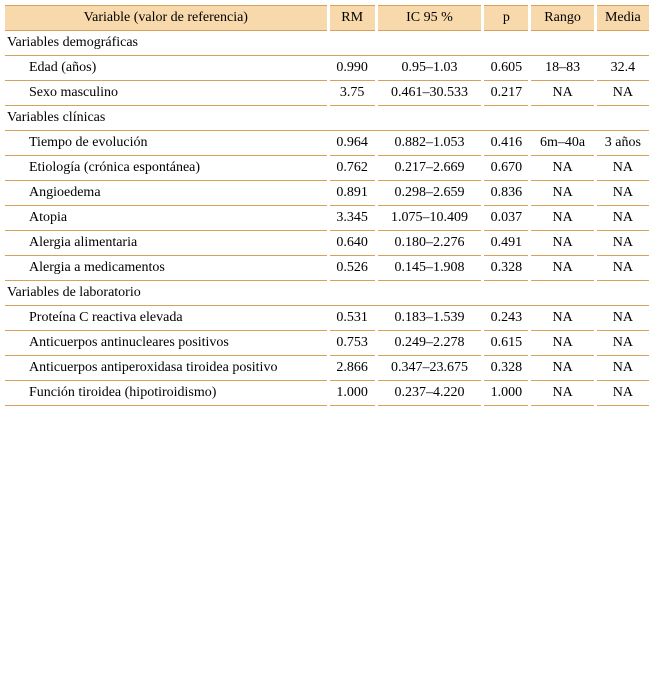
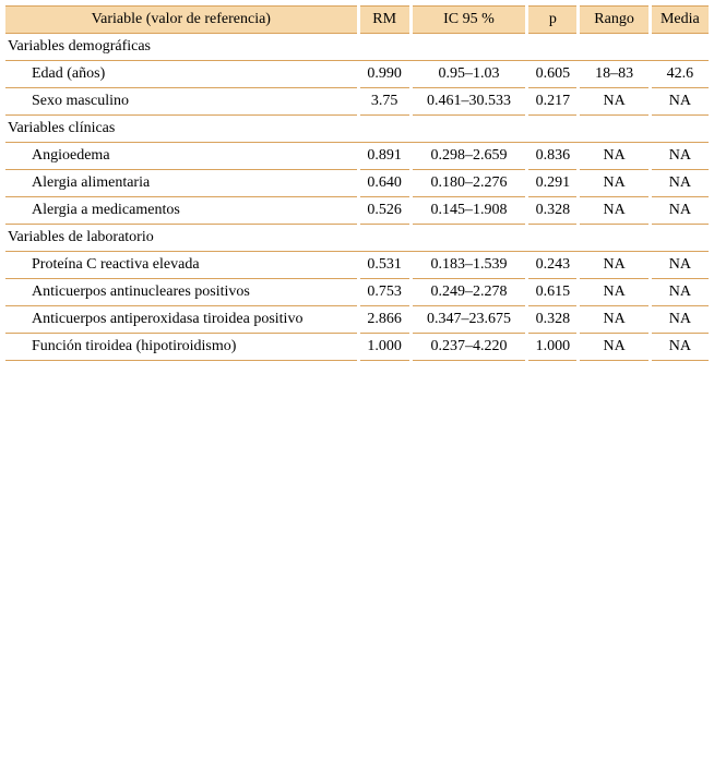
  Variable (valor de referencia)	RM	IC 95 %	p	Rango	Media
  Variables demográficas
- Edad (años)	0.990	0.95–1.03	0.605	18–83	32.4
+ Edad (años)	0.990	0.95–1.03	0.605	18–83	42.6
  Sexo masculino	3.75	0.461–30.533	0.217	NA	NA
  Variables clínicas
- Tiempo de evolución	0.964	0.882–1.053	0.416	6m–40a	3 años
- Etiología (crónica espontánea)	0.762	0.217–2.669	0.670	NA	NA
  Angioedema	0.891	0.298–2.659	0.836	NA	NA
- Atopia	3.345	1.075–10.409	0.037	NA	NA
- Alergia alimentaria	0.640	0.180–2.276	0.491	NA	NA
+ Alergia alimentaria	0.640	0.180–2.276	0.291	NA	NA
  Alergia a medicamentos	0.526	0.145–1.908	0.328	NA	NA
  Variables de laboratorio
  Proteína C reactiva elevada	0.531	0.183–1.539	0.243	NA	NA
  Anticuerpos antinucleares positivos	0.753	0.249–2.278	0.615	NA	NA
  Anticuerpos antiperoxidasa tiroidea positivo	2.866	0.347–23.675	0.328	NA	NA
  Función tiroidea (hipotiroidismo)	1.000	0.237–4.220	1.000	NA	NA
